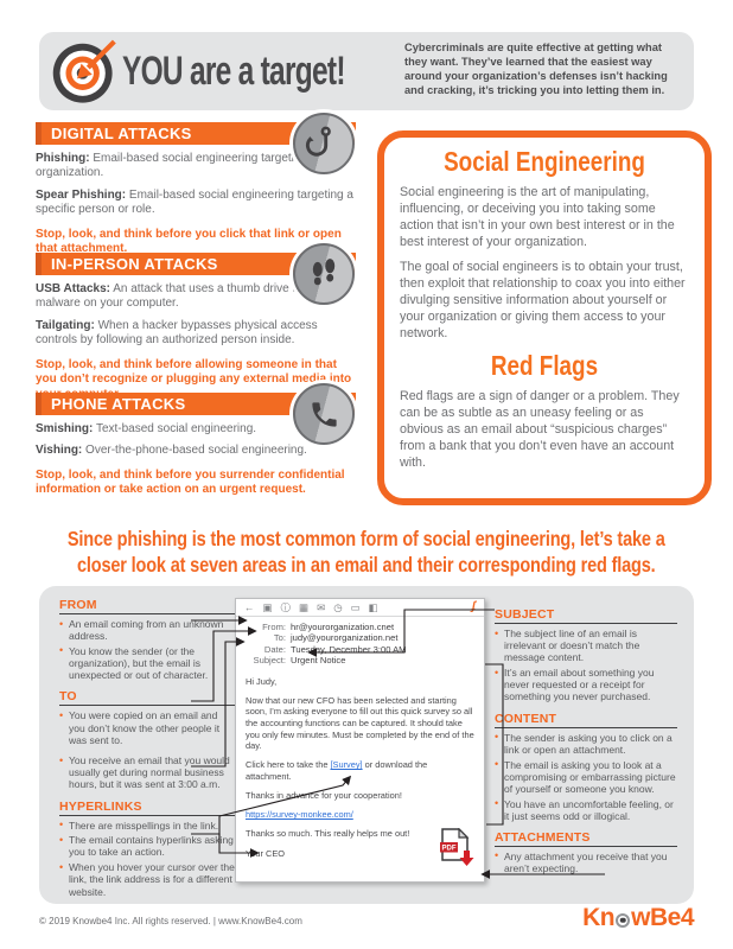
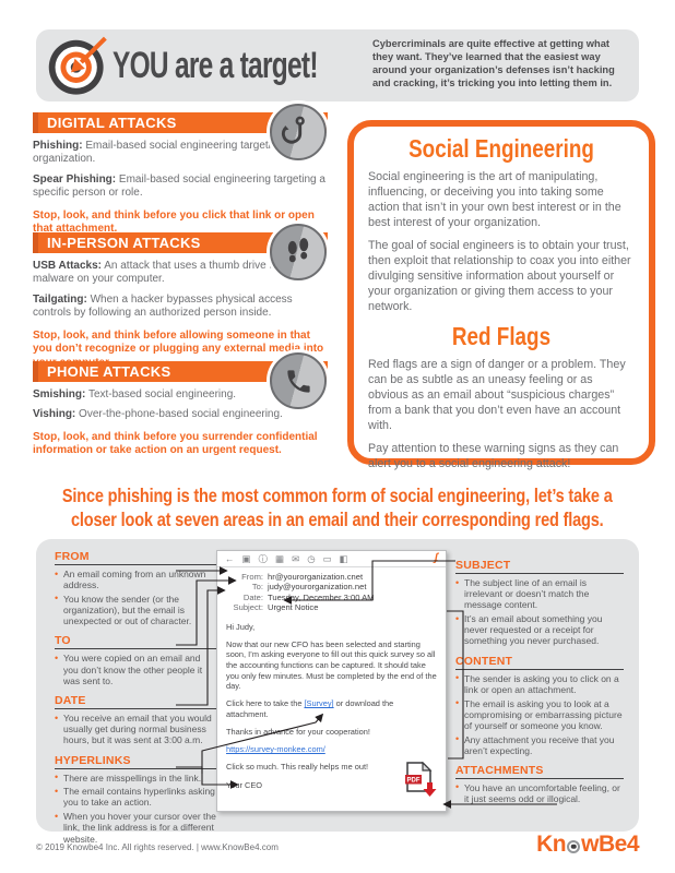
  YOU are a target!
  Cybercriminals are quite effective at getting what they want. They’ve learned that the easiest way around your organization’s defenses isn’t hacking and cracking, it’s tricking you into letting them in.
  DIGITAL ATTACKS
  Phishing: Email-based social engineering targeti organization.
  Spear Phishing: Email-based social engineering targeting a specific person or role.
  Stop, look, and think before you click that link or open that attachment.
  IN-PERSON ATTACKS
  USB Attacks: An attack that uses a thumb drive t malware on your computer.
  Tailgating: When a hacker bypasses physical access controls by following an authorized person inside.
  Stop, look, and think before allowing someone in that you don’t recognize or plugging any external media into
  PHONE ATTACKS
  Smishing: Text-based social engineering.
  Vishing: Over-the-phone-based social engineering.
  Stop, look, and think before you surrender confidential information or take action on an urgent request.
  Social Engineering
  Social engineering is the art of manipulating, influencing, or deceiving you into taking some action that isn’t in your own best interest or in the best interest of your organization.
  The goal of social engineers is to obtain your trust, then exploit that relationship to coax you into either divulging sensitive information about yourself or your organization or giving them access to your network.
  Red Flags
  Red flags are a sign of danger or a problem. They can be as subtle as an uneasy feeling or as obvious as an email about “suspicious charges” from a bank that you don’t even have an account with.
+ Pay attention to these warning signs as they can alert you to a social engineering attack!
  Since phishing is the most common form of social engineering, let’s take a closer look at seven areas in an email and their corresponding red flags.
  FROM
  An email coming from an unknown address.
  You know the sender (or the organization), but the email is unexpected or out of character.
  TO
  You were copied on an email and you don’t know the other people it was sent to.
+ DATE
  You receive an email that you would usually get during normal business hours, but it was sent at 3:00 a.m.
  HYPERLINKS
  There are misspellings in the link.
  The email contains hyperlinks asking you to take an action.
  When you hover your cursor over the link, the link address is for a different website.
  ←
  ▣
  ⓘ
  ▦
  ✉
  ◷
  ▭
  ◧
  ʄ
  From:
  hr@yourorganization.cnet
  To:
  judy@yourorganization.net
  Date:
  Tuesday, December 3:00 AM
  Subject:
  Urgent Notice
  Hi Judy,
  Now that our new CFO has been selected and starting soon, I’m asking everyone to fill out this quick survey so all the accounting functions can be captured. It should take you only few minutes. Must be completed by the end of the day.
  Click here to take the [Survey] or download the attachment.
  Thanks in advnce for your cooperation!
  https://survey-monkee.com/
- Thanks so much. This really helps me out!
+ Click so much. This really helps me out!
  ur CEO
  SUBJECT
  The subject line of an email is irrelevant or doesn’t match the message content.
  It’s an email about something you never requested or a receipt for something you never purchased.
  CONTENT
  The sender is asking you to click on a link or open an attachment.
  The email is asking you to look at a compromising or embarrassing picture of yourself or someone you know.
- You have an uncomfortable feeling, or it just seems odd or illogical.
+ Any attachment you receive that you aren’t expecting.
  ATTACHMENTS
- Any attachment you receive that you aren’t expecting.
+ You have an uncomfortable feeling, or it just seems odd or illogical.
  © 2019 Knowbe4 Inc. All rights reserved. | www.KnowBe4.com
  Kn
  wBe4
